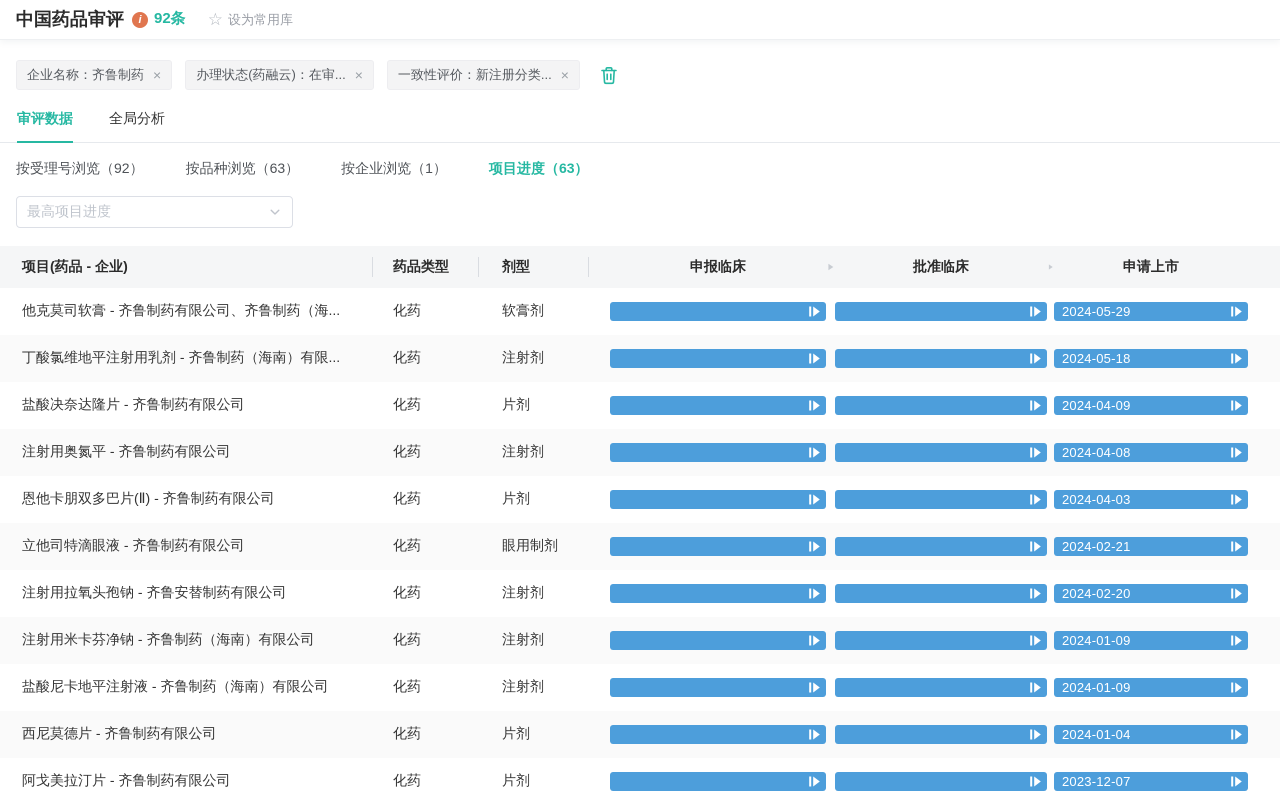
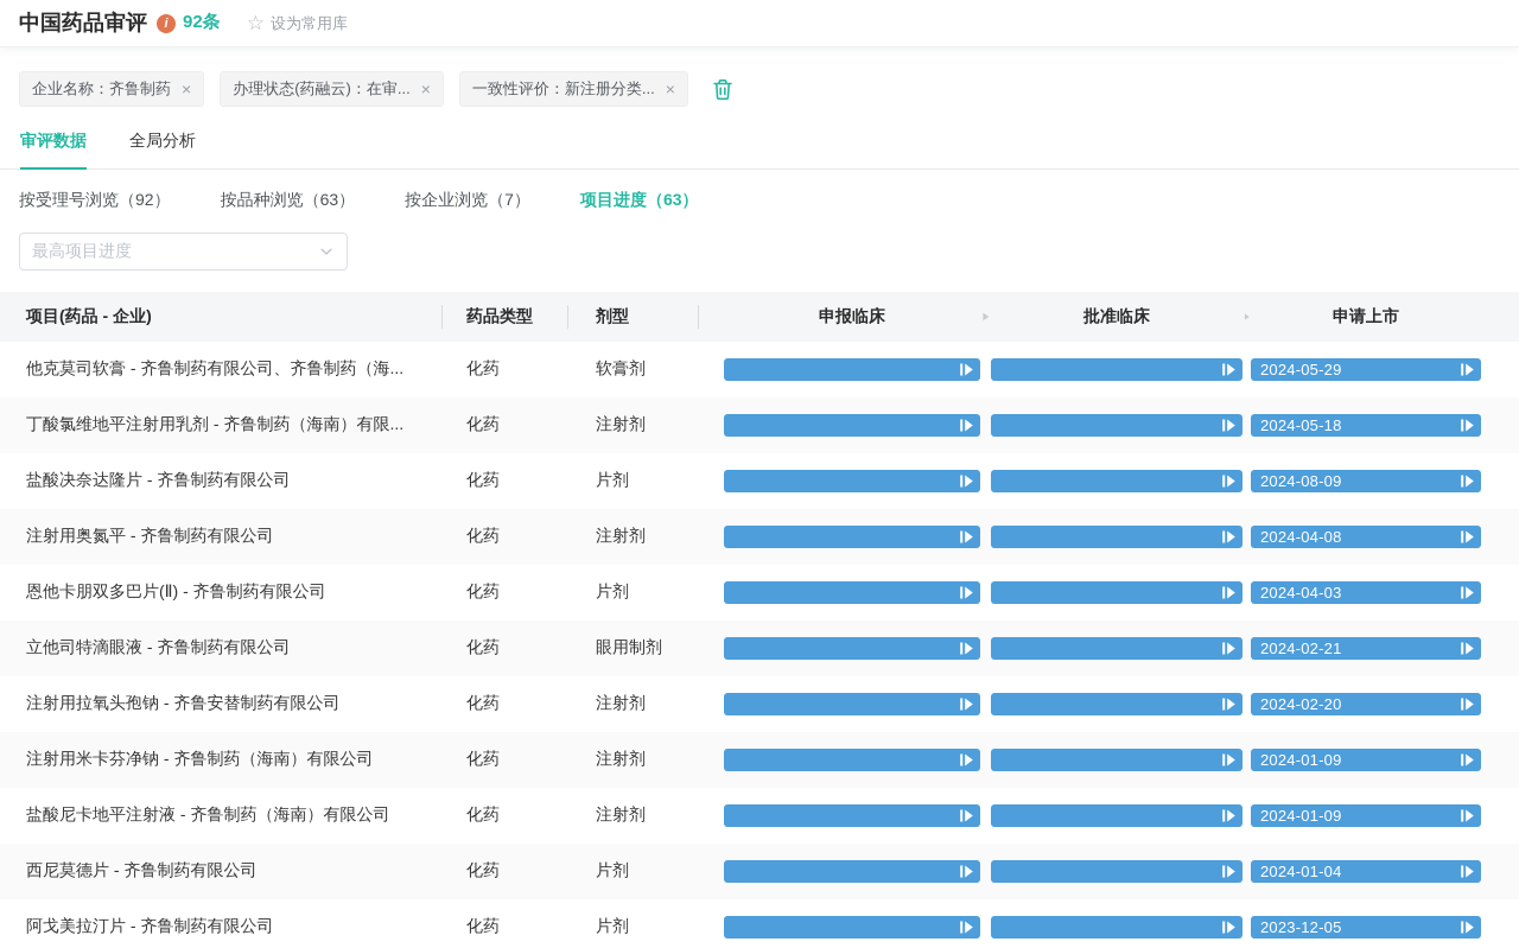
  中国药品审评
  i
  92条
  ☆
  设为常用库
  企业名称：齐鲁制药
  ×
  办理状态(药融云)：在审...
  ×
  一致性评价：新注册分类...
  ×
  审评数据
  全局分析
  按受理号浏览（92）
  按品种浏览（63）
- 按企业浏览（1）
+ 按企业浏览（7）
  项目进度（63）
  最高项目进度
  项目(药品 - 企业)
  药品类型
  剂型
  申报临床
  批准临床
  申请上市
  他克莫司软膏 - 齐鲁制药有限公司、齐鲁制药（海...
  化药
  软膏剂
  2024-05-29
  丁酸氯维地平注射用乳剂 - 齐鲁制药（海南）有限...
  化药
  注射剂
  2024-05-18
  盐酸决奈达隆片 - 齐鲁制药有限公司
  化药
  片剂
- 2024-04-09
+ 2024-08-09
  注射用奥氮平 - 齐鲁制药有限公司
  化药
  注射剂
  2024-04-08
  恩他卡朋双多巴片(Ⅱ) - 齐鲁制药有限公司
  化药
  片剂
  2024-04-03
  立他司特滴眼液 - 齐鲁制药有限公司
  化药
  眼用制剂
  2024-02-21
  注射用拉氧头孢钠 - 齐鲁安替制药有限公司
  化药
  注射剂
  2024-02-20
  注射用米卡芬净钠 - 齐鲁制药（海南）有限公司
  化药
  注射剂
  2024-01-09
  盐酸尼卡地平注射液 - 齐鲁制药（海南）有限公司
  化药
  注射剂
  2024-01-09
  西尼莫德片 - 齐鲁制药有限公司
  化药
  片剂
  2024-01-04
  阿戈美拉汀片 - 齐鲁制药有限公司
  化药
  片剂
- 2023-12-07
+ 2023-12-05
